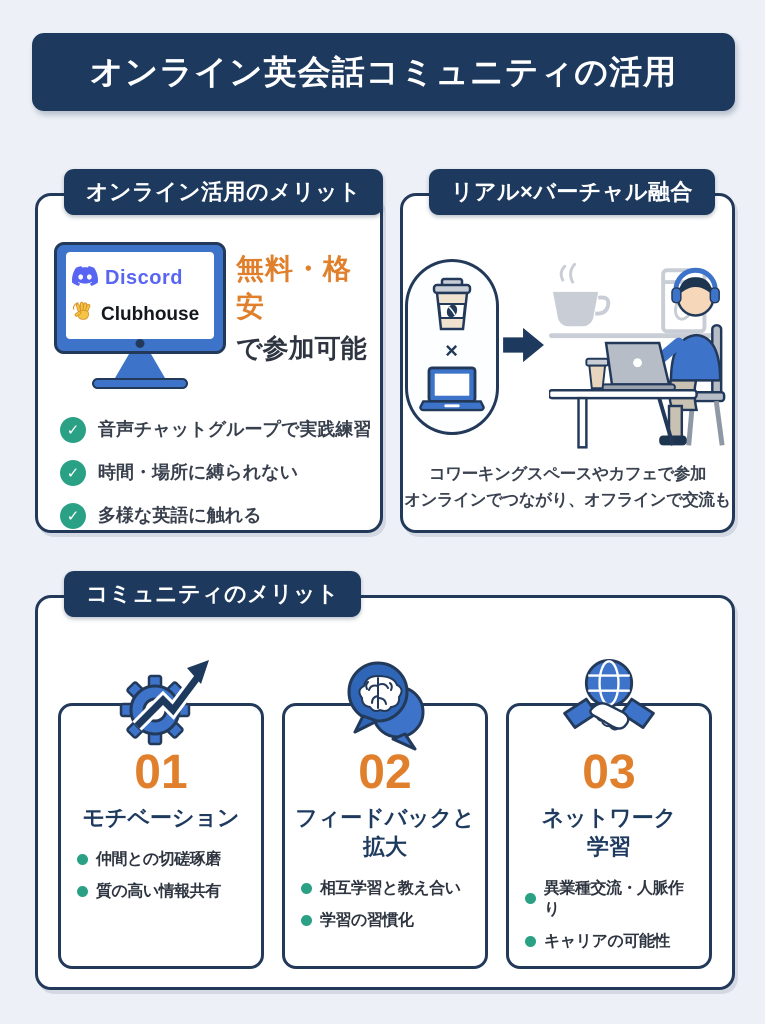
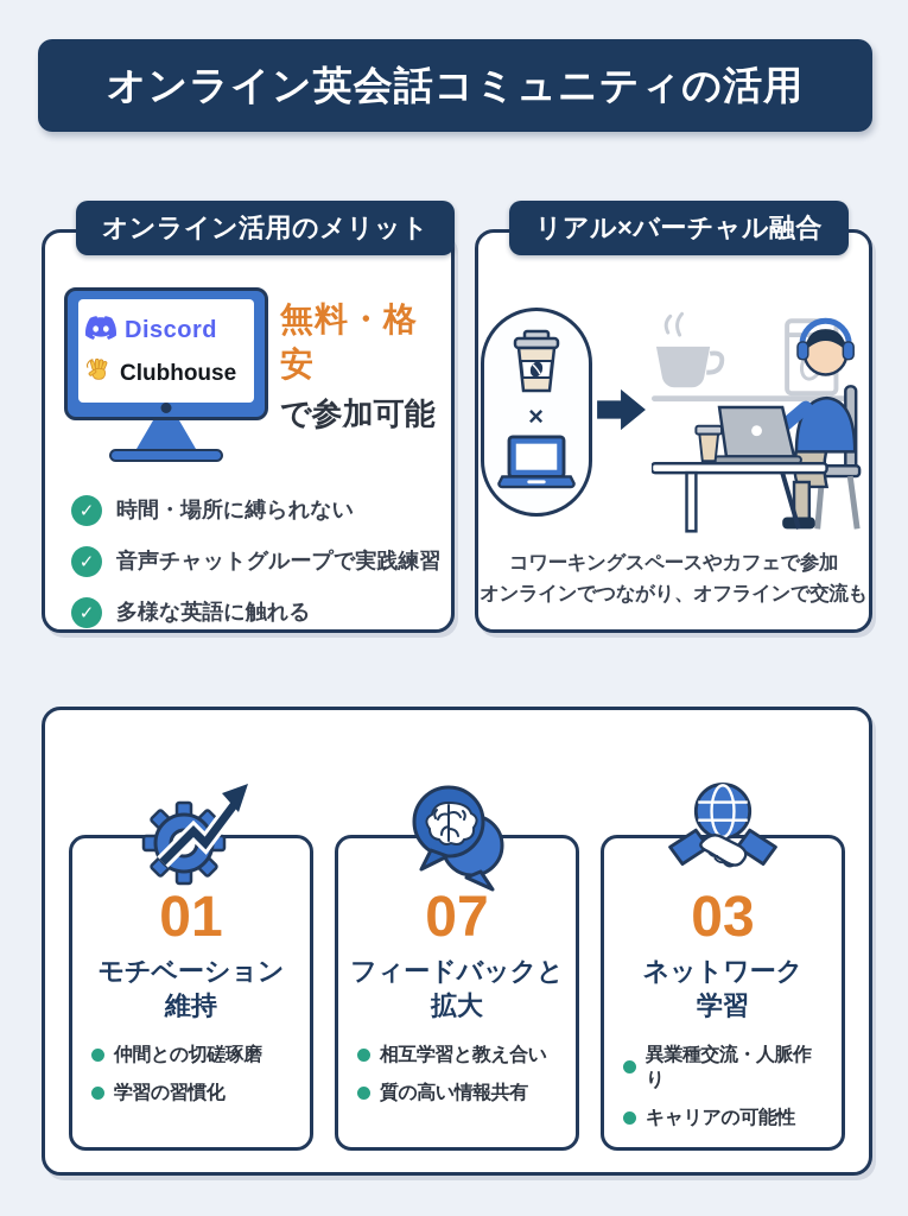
  オンライン英会話コミュニティの活用
  オンライン活用のメリット
  Discord
  Clubhouse
  無料・格安
  で参加可能
  ✓
- 音声チャットグループで実践練習
+ 時間・場所に縛られない
  ✓
- 時間・場所に縛られない
+ 音声チャットグループで実践練習
  ✓
  多様な英語に触れる
  リアル×バーチャル融合
  ×
  コワーキングスペースやカフェで参加
  オンラインでつながり、オフラインで交流も
- コミュニティのメリット
  01
  モチベーション
+ 維持
  仲間との切磋琢磨
- 質の高い情報共有
+ 学習の習慣化
- 02
+ 07
  フィードバックと
  拡大
  相互学習と教え合い
- 学習の習慣化
+ 質の高い情報共有
  03
  ネットワーク
  学習
  異業種交流・人脈作り
  キャリアの可能性
